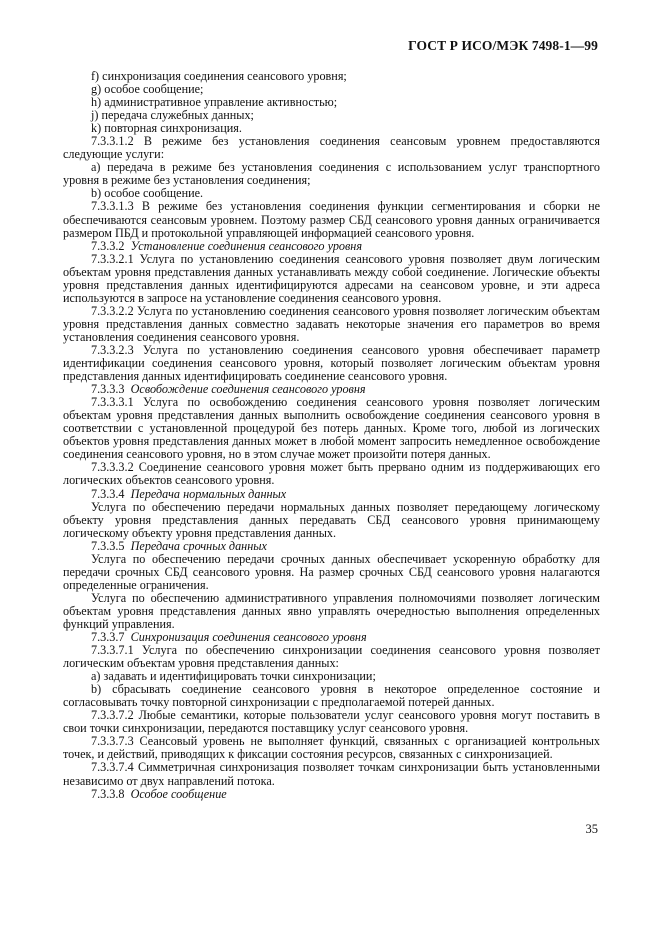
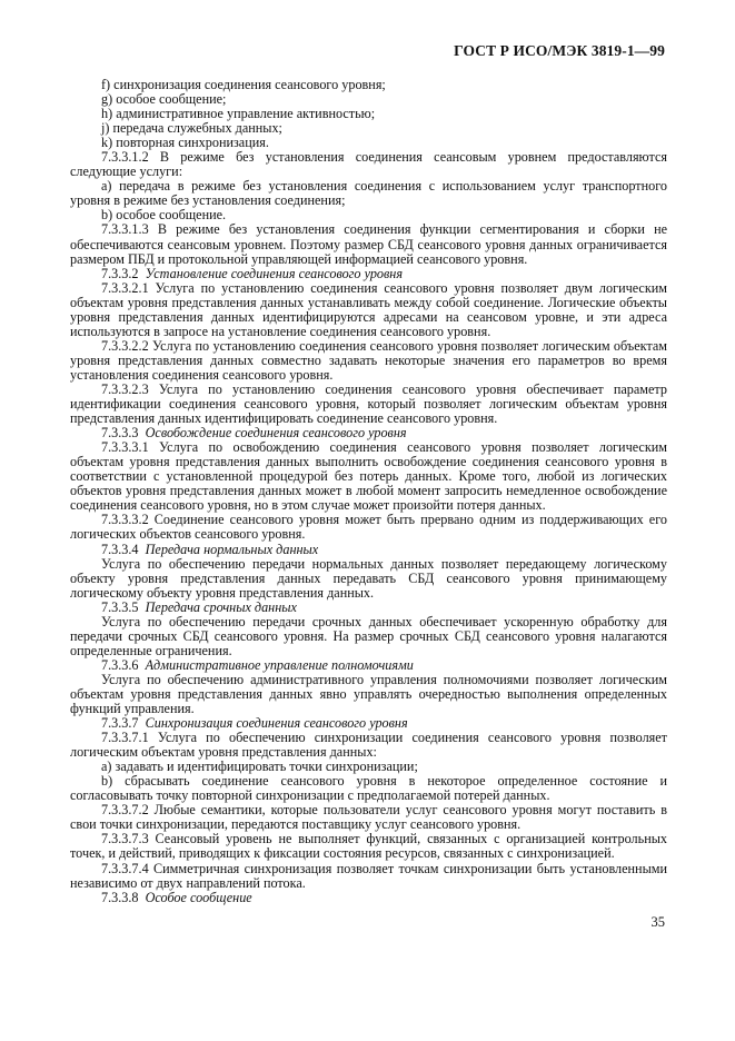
- ГОСТ Р ИСО/МЭК 7498-1—99
+ ГОСТ Р ИСО/МЭК 3819-1—99
  f) синхронизация соединения сеансового уровня;
  g) особое сообщение;
  h) административное управление активностью;
  j) передача служебных данных;
  k) повторная синхронизация.
  7.3.3.1.2 В режиме без установления соединения сеансовым уровнем предоставляются следующие услуги:
  а) передача в режиме без установления соединения с использованием услуг транспортного уровня в режиме без установления соединения;
  b) особое сообщение.
  7.3.3.1.3 В режиме без установления соединения функции сегментирования и сборки не обеспечиваются сеансовым уровнем. Поэтому размер СБД сеансового уровня данных ограничивается размером ПБД и протокольной управляющей информацией сеансового уровня.
  7.3.3.2 Установление соединения сеансового уровня
  7.3.3.2.1 Услуга по установлению соединения сеансового уровня позволяет двум логическим объектам уровня представления данных устанавливать между собой соединение. Логические объекты уровня представления данных идентифицируются адресами на сеансовом уровне, и эти адреса используются в запросе на установление соединения сеансового уровня.
  7.3.3.2.2 Услуга по установлению соединения сеансового уровня позволяет логическим объектам уровня представления данных совместно задавать некоторые значения его параметров во время установления соединения сеансового уровня.
  7.3.3.2.3 Услуга по установлению соединения сеансового уровня обеспечивает параметр идентификации соединения сеансового уровня, который позволяет логическим объектам уровня представления данных идентифицировать соединение сеансового уровня.
  7.3.3.3 Освобождение соединения сеансового уровня
  7.3.3.3.1 Услуга по освобождению соединения сеансового уровня позволяет логическим объектам уровня представления данных выполнить освобождение соединения сеансового уровня в соответствии с установленной процедурой без потерь данных. Кроме того, любой из логических объектов уровня представления данных может в любой момент запросить немедленное освобождение соединения сеансового уровня, но в этом случае может произойти потеря данных.
  7.3.3.3.2 Соединение сеансового уровня может быть прервано одним из поддерживающих его логических объектов сеансового уровня.
  7.3.3.4 Передача нормальных данных
  Услуга по обеспечению передачи нормальных данных позволяет передающему логическому объекту уровня представления данных передавать СБД сеансового уровня принимающему логическому объекту уровня представления данных.
  7.3.3.5 Передача срочных данных
  Услуга по обеспечению передачи срочных данных обеспечивает ускоренную обработку для передачи срочных СБД сеансового уровня. На размер срочных СБД сеансового уровня налагаются определенные ограничения.
+ 7.3.3.6 Административное управление полномочиями
  Услуга по обеспечению административного управления полномочиями позволяет логическим объектам уровня представления данных явно управлять очередностью выполнения определенных функций управления.
  7.3.3.7 Синхронизация соединения сеансового уровня
  7.3.3.7.1 Услуга по обеспечению синхронизации соединения сеансового уровня позволяет логическим объектам уровня представления данных:
  а) задавать и идентифицировать точки синхронизации;
  b) сбрасывать соединение сеансового уровня в некоторое определенное состояние и согласовывать точку повторной синхронизации с предполагаемой потерей данных.
  7.3.3.7.2 Любые семантики, которые пользователи услуг сеансового уровня могут поставить в свои точки синхронизации, передаются поставщику услуг сеансового уровня.
  7.3.3.7.3 Сеансовый уровень не выполняет функций, связанных с организацией контрольных точек, и действий, приводящих к фиксации состояния ресурсов, связанных с синхронизацией.
  7.3.3.7.4 Симметричная синхронизация позволяет точкам синхронизации быть установленными независимо от двух направлений потока.
  7.3.3.8 Особое сообщение
  35
